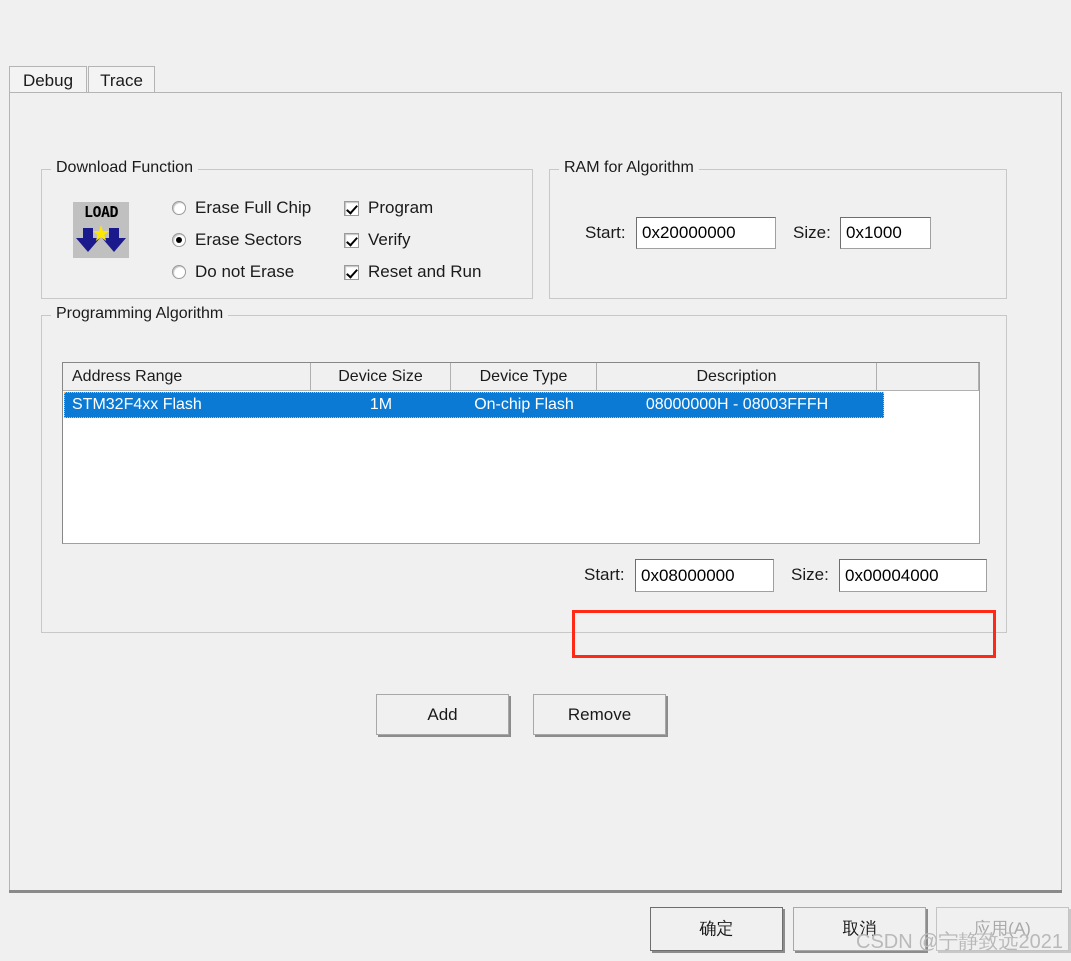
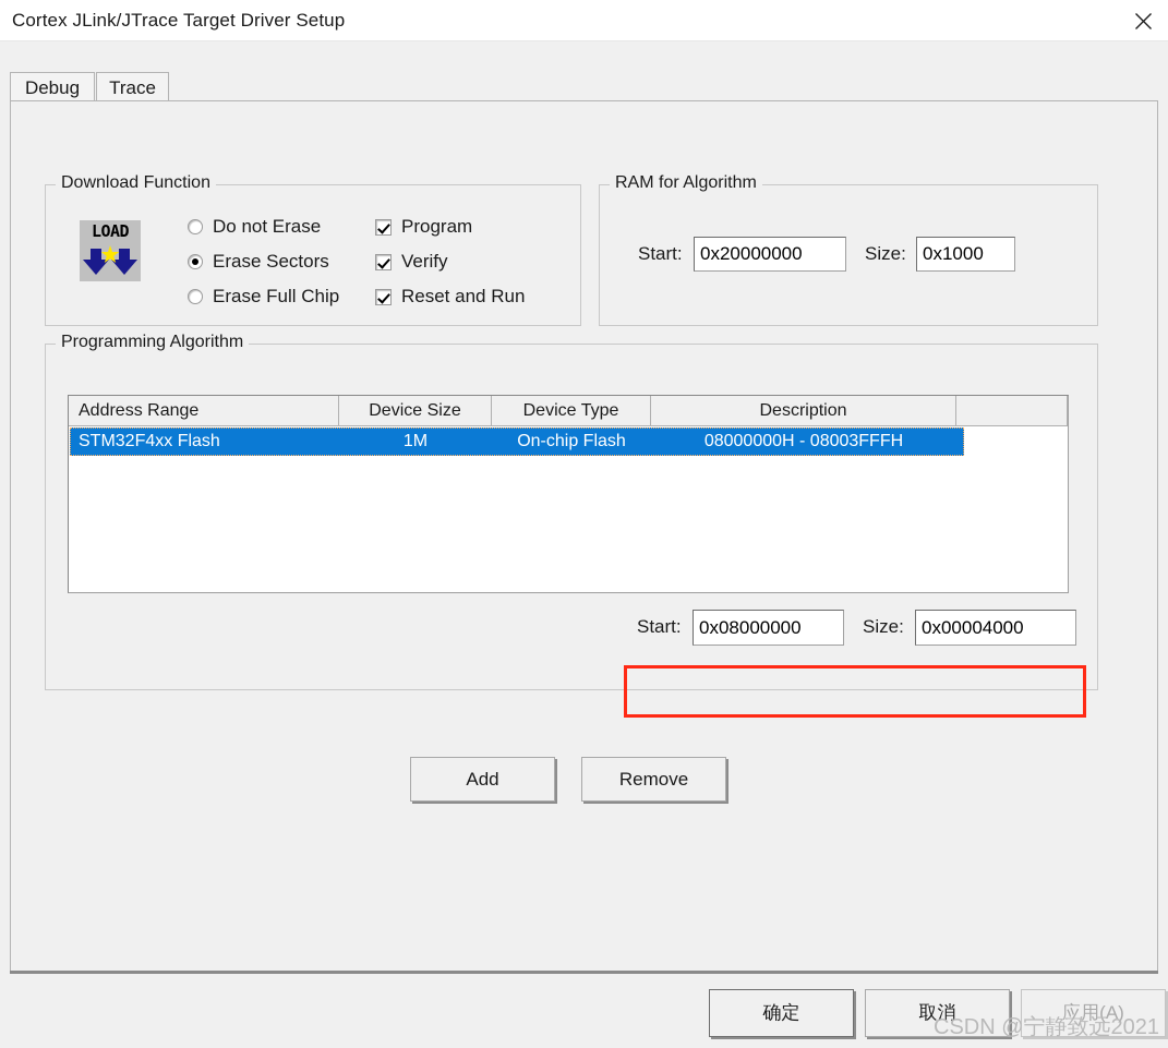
+ Cortex JLink/JTrace Target Driver Setup
  Debug
  Trace
  Download Function
  LOAD
- Erase Full Chip
+ Do not Erase
  Erase Sectors
- Do not Erase
+ Erase Full Chip
  Program
  Verify
  Reset and Run
  RAM for Algorithm
  Start:
  0x20000000
  Size:
  0x1000
  Programming Algorithm
  Address Range
  Device Size
  Device Type
  Description
  STM32F4xx Flash
  1M
  On-chip Flash
  08000000H - 08003FFFH
  Start:
  0x08000000
  Size:
  0x00004000
  Add
  Remove
  确定
  取消
  应用(A)
  CSDN @宁静致远2021
